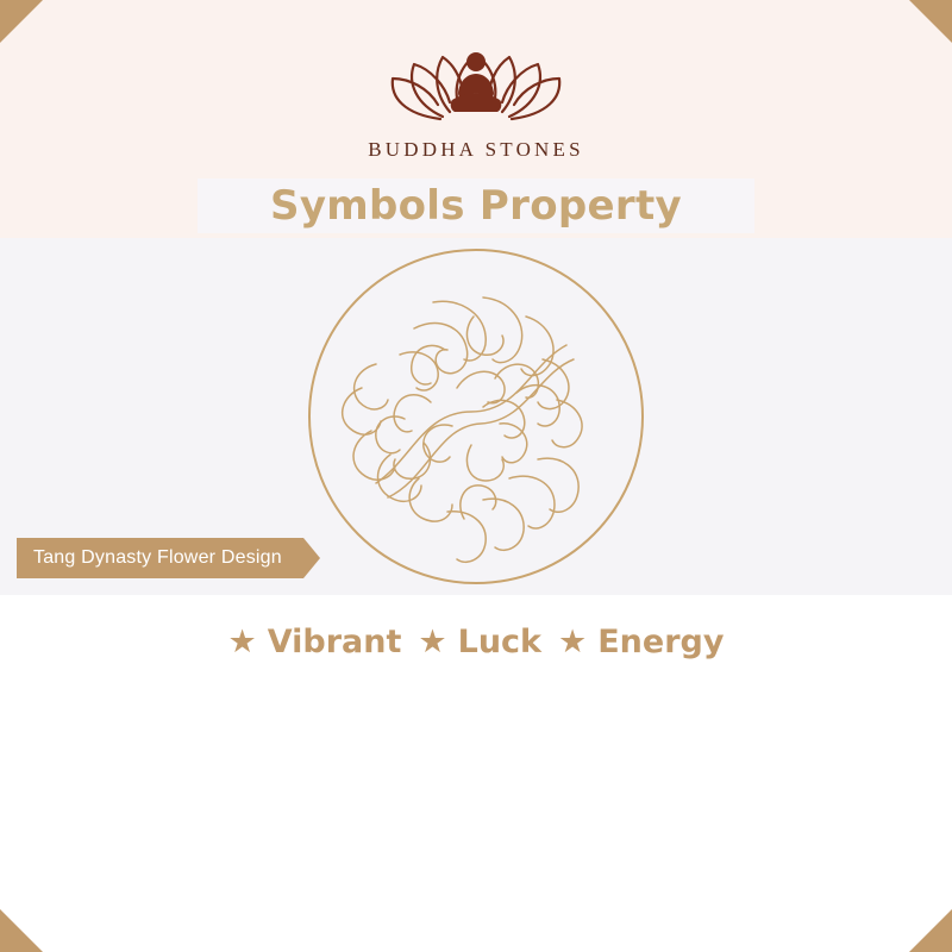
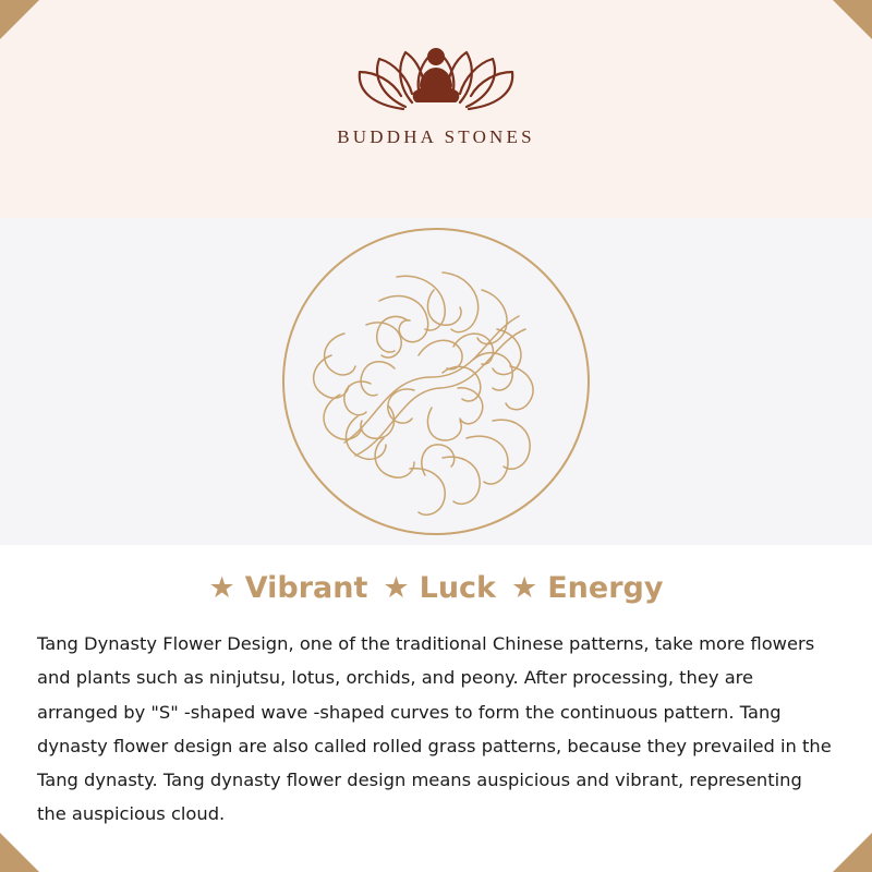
  BUDDHA STONES
- Symbols Property
- Tang Dynasty Flower Design
  ★
  Vibrant
  ★
  Luck
  ★
  Energy
+ Tang Dynasty Flower Design, one of the traditional Chinese patterns, take more flowers and plants such as ninjutsu, lotus, orchids, and peony. After processing, they are arranged by "S" -shaped wave -shaped curves to form the continuous pattern. Tang dynasty flower design are also called rolled grass patterns, because they prevailed in the Tang dynasty. Tang dynasty flower design means auspicious and vibrant, representing the auspicious cloud.
